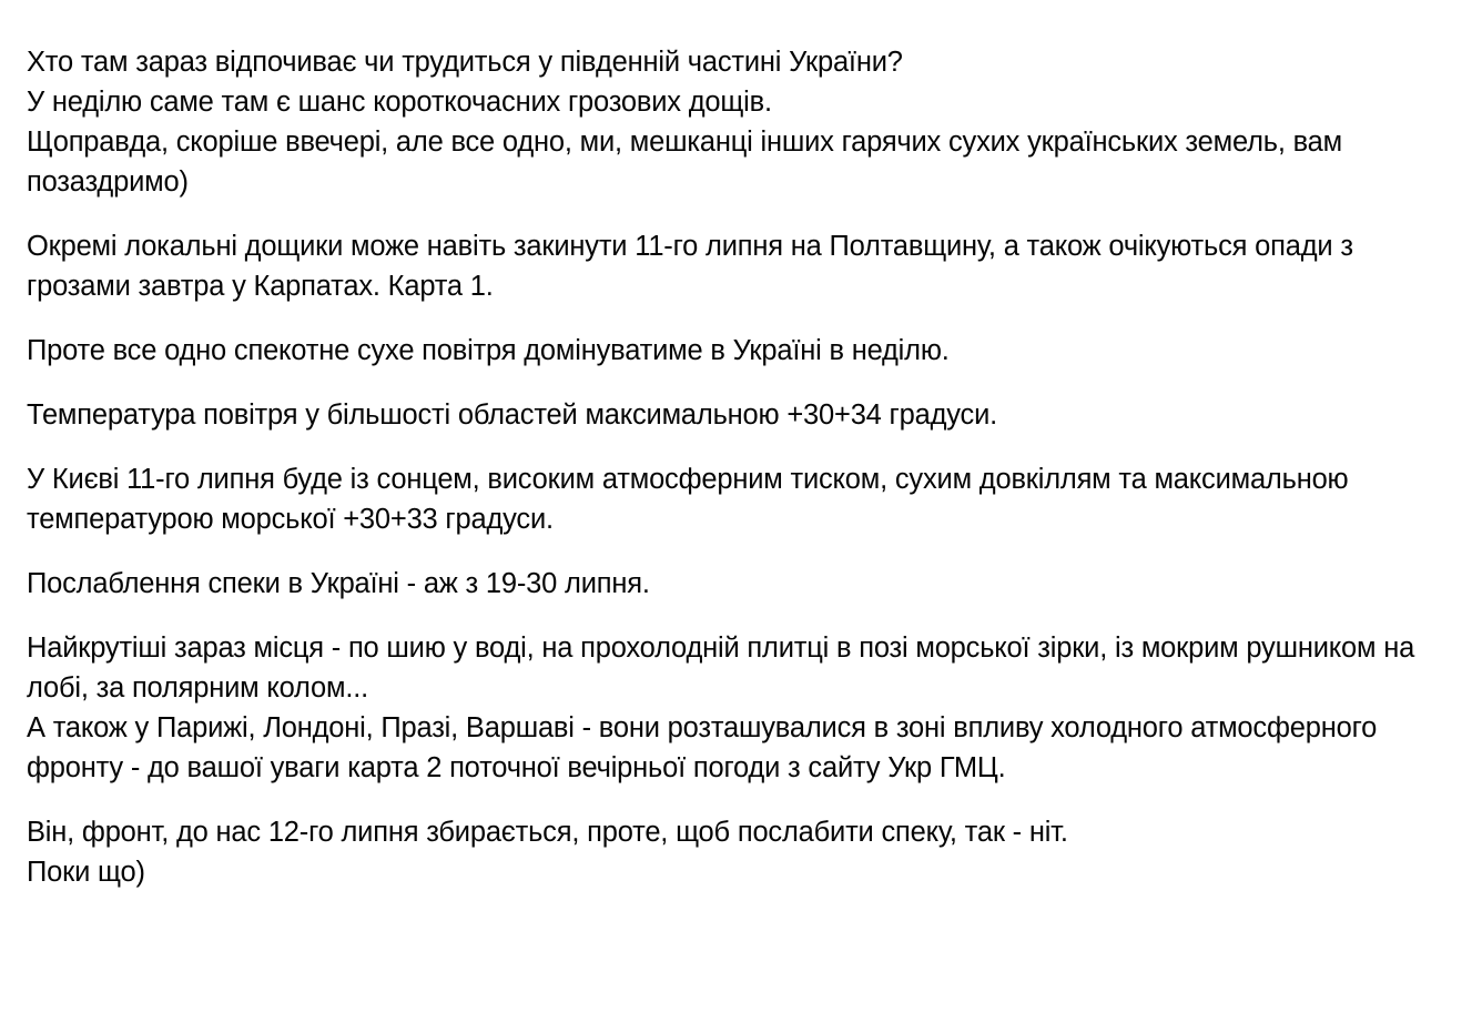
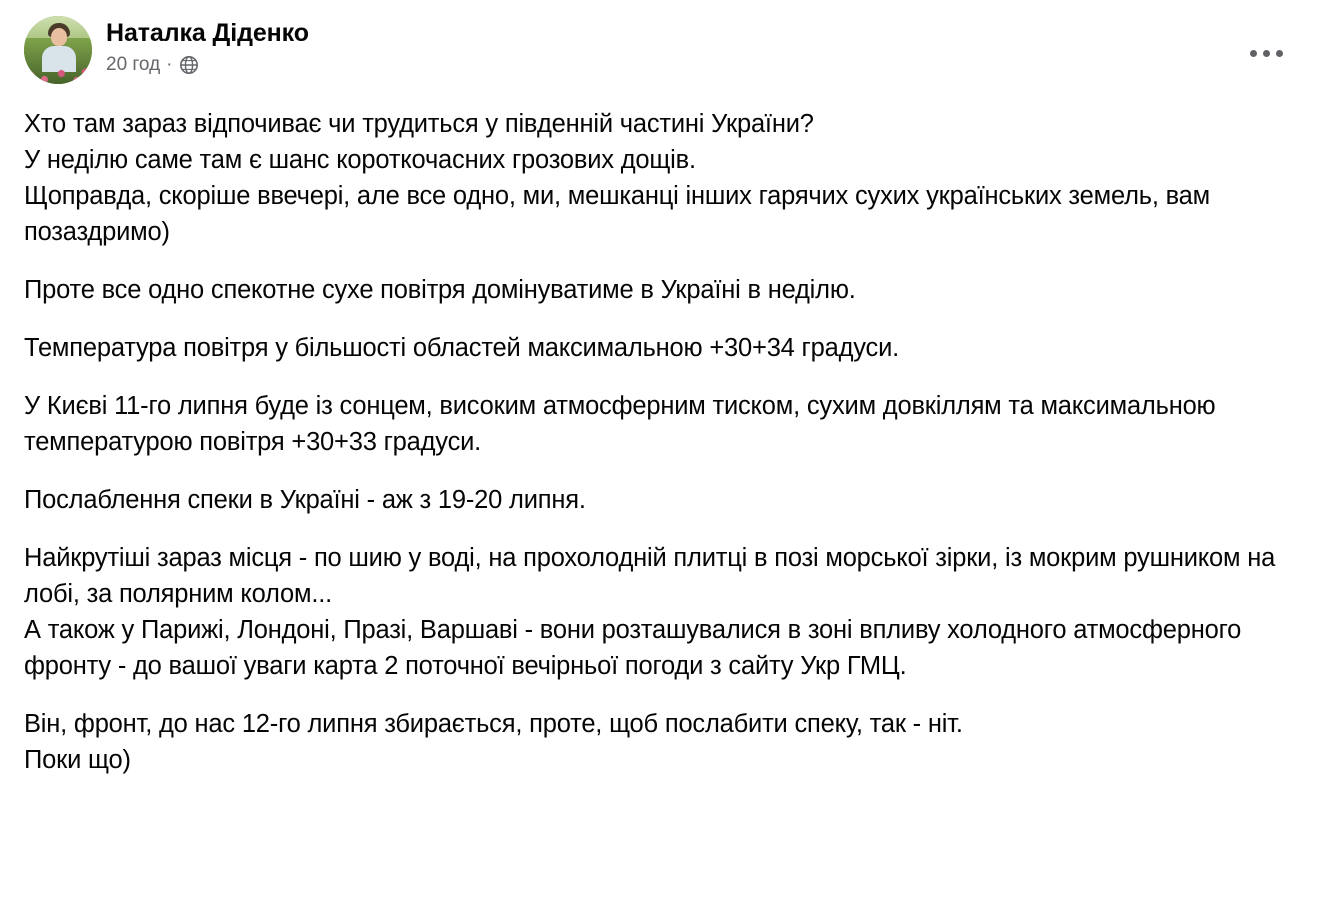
+ Наталка Діденко
+ 20 год
+ ·
  Хто там зараз відпочиває чи трудиться у південній частині України?
  У неділю саме там є шанс короткочасних грозових дощів.
  Щоправда, скоріше ввечері, але все одно, ми, мешканці інших гарячих сухих українських земель, вам позаздримо)
- Окремі локальні дощики може навіть закинути 11-го липня на Полтавщину, а також очікуються опади з грозами завтра у Карпатах. Карта 1.
  Проте все одно спекотне сухе повітря домінуватиме в Україні в неділю.
  Температура повітря у більшості областей максимальною +30+34 градуси.
- У Києві 11-го липня буде із сонцем, високим атмосферним тиском, сухим довкіллям та максимальною температурою морської +30+33 градуси.
+ У Києві 11-го липня буде із сонцем, високим атмосферним тиском, сухим довкіллям та максимальною температурою повітря +30+33 градуси.
- Послаблення спеки в Україні - аж з 19-30 липня.
+ Послаблення спеки в Україні - аж з 19-20 липня.
  Найкрутіші зараз місця - по шию у воді, на прохолодній плитці в позі морської зірки, із мокрим рушником на лобі, за полярним колом...
  А також у Парижі, Лондоні, Празі, Варшаві - вони розташувалися в зоні впливу холодного атмосферного фронту - до вашої уваги карта 2 поточної вечірньої погоди з сайту Укр ГМЦ.
  Він, фронт, до нас 12-го липня збирається, проте, щоб послабити спеку, так - ніт.
  Поки що)
